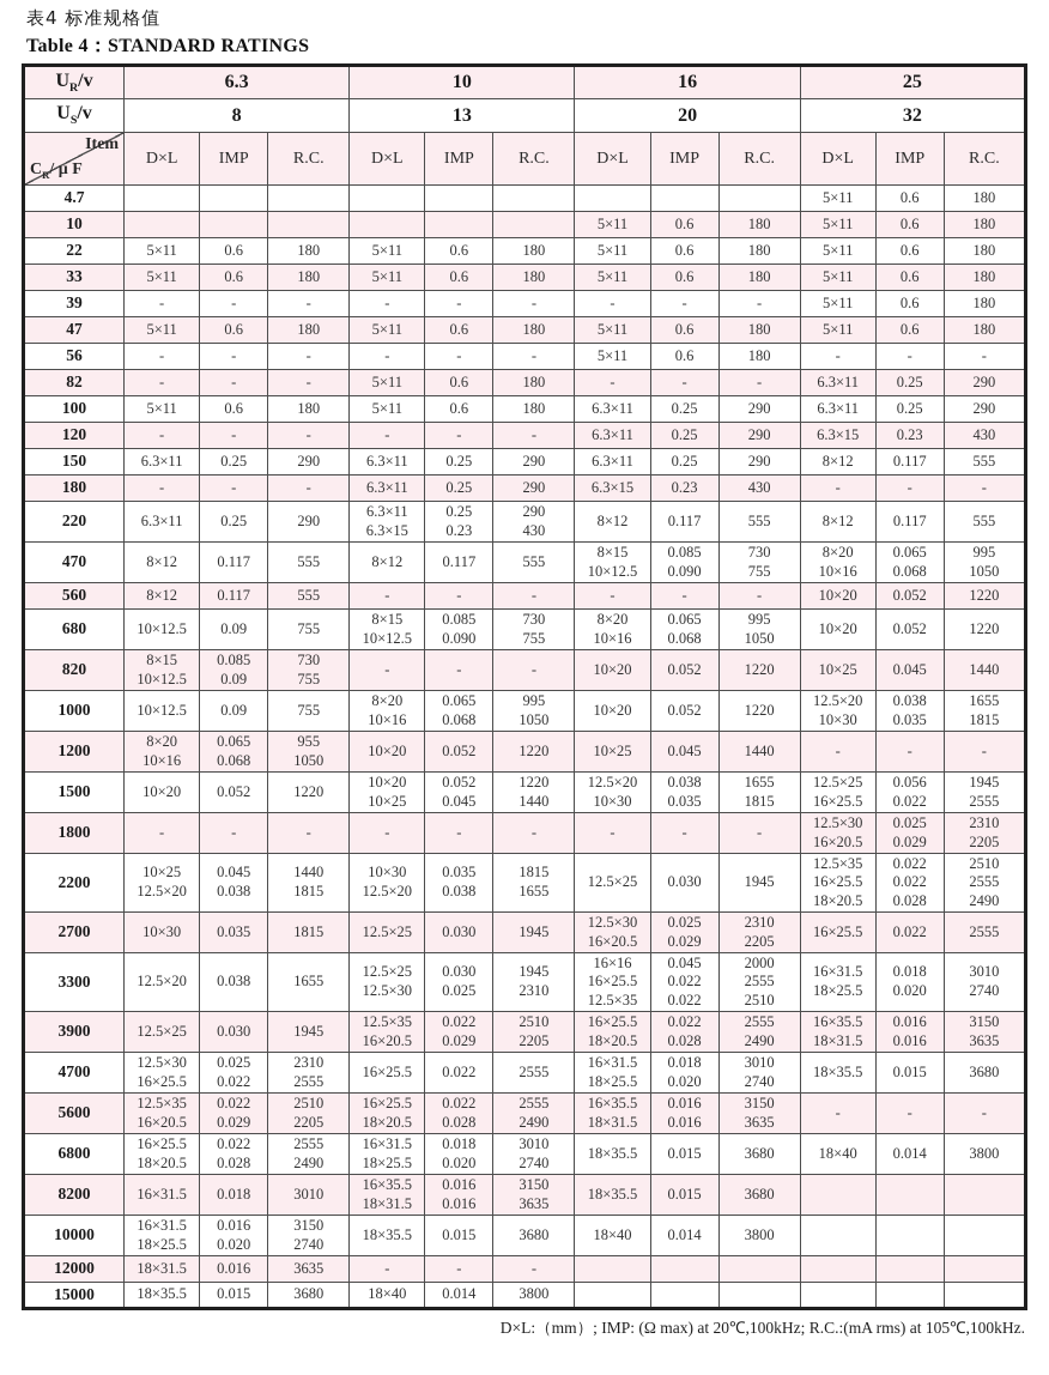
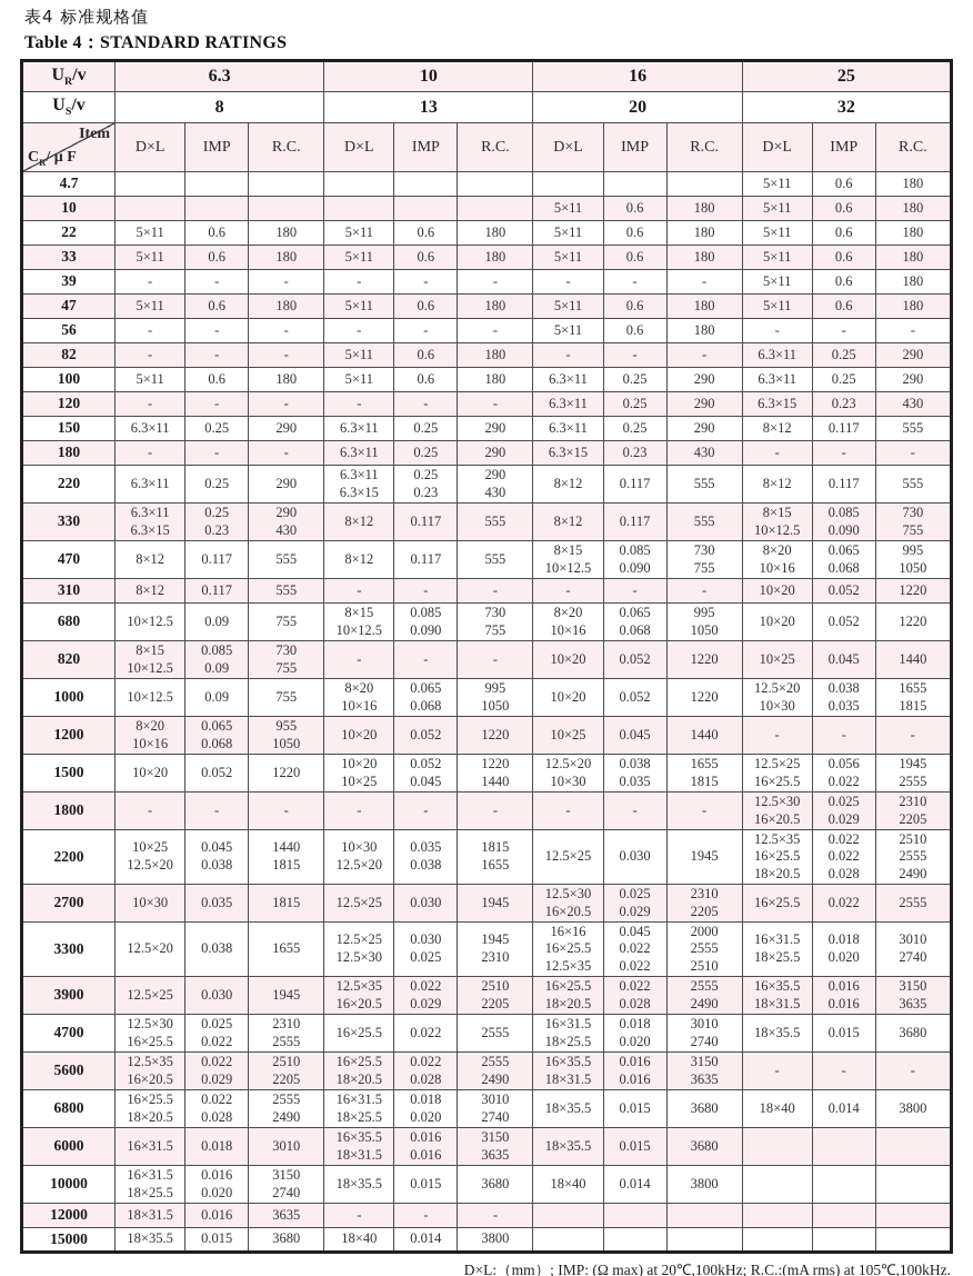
  表4 标准规格值
  Table 4：STANDARD RATINGS
  UR/v	6.3	10	16	25
  US/v	8	13	20	32
  Item CR/ μ F	D×L	IMP	R.C.	D×L	IMP	R.C.	D×L	IMP	R.C.	D×L	IMP	R.C.
  4.7										5×11	0.6	180
  10							5×11	0.6	180	5×11	0.6	180
  22	5×11	0.6	180	5×11	0.6	180	5×11	0.6	180	5×11	0.6	180
  33	5×11	0.6	180	5×11	0.6	180	5×11	0.6	180	5×11	0.6	180
  39	-	-	-	-	-	-	-	-	-	5×11	0.6	180
  47	5×11	0.6	180	5×11	0.6	180	5×11	0.6	180	5×11	0.6	180
  56	-	-	-	-	-	-	5×11	0.6	180	-	-	-
  82	-	-	-	5×11	0.6	180	-	-	-	6.3×11	0.25	290
  100	5×11	0.6	180	5×11	0.6	180	6.3×11	0.25	290	6.3×11	0.25	290
  120	-	-	-	-	-	-	6.3×11	0.25	290	6.3×15	0.23	430
  150	6.3×11	0.25	290	6.3×11	0.25	290	6.3×11	0.25	290	8×12	0.117	555
  180	-	-	-	6.3×11	0.25	290	6.3×15	0.23	430	-	-	-
  220	6.3×11	0.25	290	6.3×11 6.3×15	0.25 0.23	290 430	8×12	0.117	555	8×12	0.117	555
+ 330	6.3×11 6.3×15	0.25 0.23	290 430	8×12	0.117	555	8×12	0.117	555	8×15 10×12.5	0.085 0.090	730 755
  470	8×12	0.117	555	8×12	0.117	555	8×15 10×12.5	0.085 0.090	730 755	8×20 10×16	0.065 0.068	995 1050
- 560	8×12	0.117	555	-	-	-	-	-	-	10×20	0.052	1220
+ 310	8×12	0.117	555	-	-	-	-	-	-	10×20	0.052	1220
  680	10×12.5	0.09	755	8×15 10×12.5	0.085 0.090	730 755	8×20 10×16	0.065 0.068	995 1050	10×20	0.052	1220
  820	8×15 10×12.5	0.085 0.09	730 755	-	-	-	10×20	0.052	1220	10×25	0.045	1440
  1000	10×12.5	0.09	755	8×20 10×16	0.065 0.068	995 1050	10×20	0.052	1220	12.5×20 10×30	0.038 0.035	1655 1815
  1200	8×20 10×16	0.065 0.068	955 1050	10×20	0.052	1220	10×25	0.045	1440	-	-	-
  1500	10×20	0.052	1220	10×20 10×25	0.052 0.045	1220 1440	12.5×20 10×30	0.038 0.035	1655 1815	12.5×25 16×25.5	0.056 0.022	1945 2555
  1800	-	-	-	-	-	-	-	-	-	12.5×30 16×20.5	0.025 0.029	2310 2205
  2200	10×25 12.5×20	0.045 0.038	1440 1815	10×30 12.5×20	0.035 0.038	1815 1655	12.5×25	0.030	1945	12.5×35 16×25.5 18×20.5	0.022 0.022 0.028	2510 2555 2490
  2700	10×30	0.035	1815	12.5×25	0.030	1945	12.5×30 16×20.5	0.025 0.029	2310 2205	16×25.5	0.022	2555
  3300	12.5×20	0.038	1655	12.5×25 12.5×30	0.030 0.025	1945 2310	16×16 16×25.5 12.5×35	0.045 0.022 0.022	2000 2555 2510	16×31.5 18×25.5	0.018 0.020	3010 2740
  3900	12.5×25	0.030	1945	12.5×35 16×20.5	0.022 0.029	2510 2205	16×25.5 18×20.5	0.022 0.028	2555 2490	16×35.5 18×31.5	0.016 0.016	3150 3635
  4700	12.5×30 16×25.5	0.025 0.022	2310 2555	16×25.5	0.022	2555	16×31.5 18×25.5	0.018 0.020	3010 2740	18×35.5	0.015	3680
  5600	12.5×35 16×20.5	0.022 0.029	2510 2205	16×25.5 18×20.5	0.022 0.028	2555 2490	16×35.5 18×31.5	0.016 0.016	3150 3635	-	-	-
  6800	16×25.5 18×20.5	0.022 0.028	2555 2490	16×31.5 18×25.5	0.018 0.020	3010 2740	18×35.5	0.015	3680	18×40	0.014	3800
- 8200	16×31.5	0.018	3010	16×35.5 18×31.5	0.016 0.016	3150 3635	18×35.5	0.015	3680
+ 6000	16×31.5	0.018	3010	16×35.5 18×31.5	0.016 0.016	3150 3635	18×35.5	0.015	3680
  10000	16×31.5 18×25.5	0.016 0.020	3150 2740	18×35.5	0.015	3680	18×40	0.014	3800
  12000	18×31.5	0.016	3635	-	-	-
  15000	18×35.5	0.015	3680	18×40	0.014	3800
  D×L:（mm）; IMP: (Ω max) at 20℃,100kHz; R.C.:(mA rms) at 105℃,100kHz.
